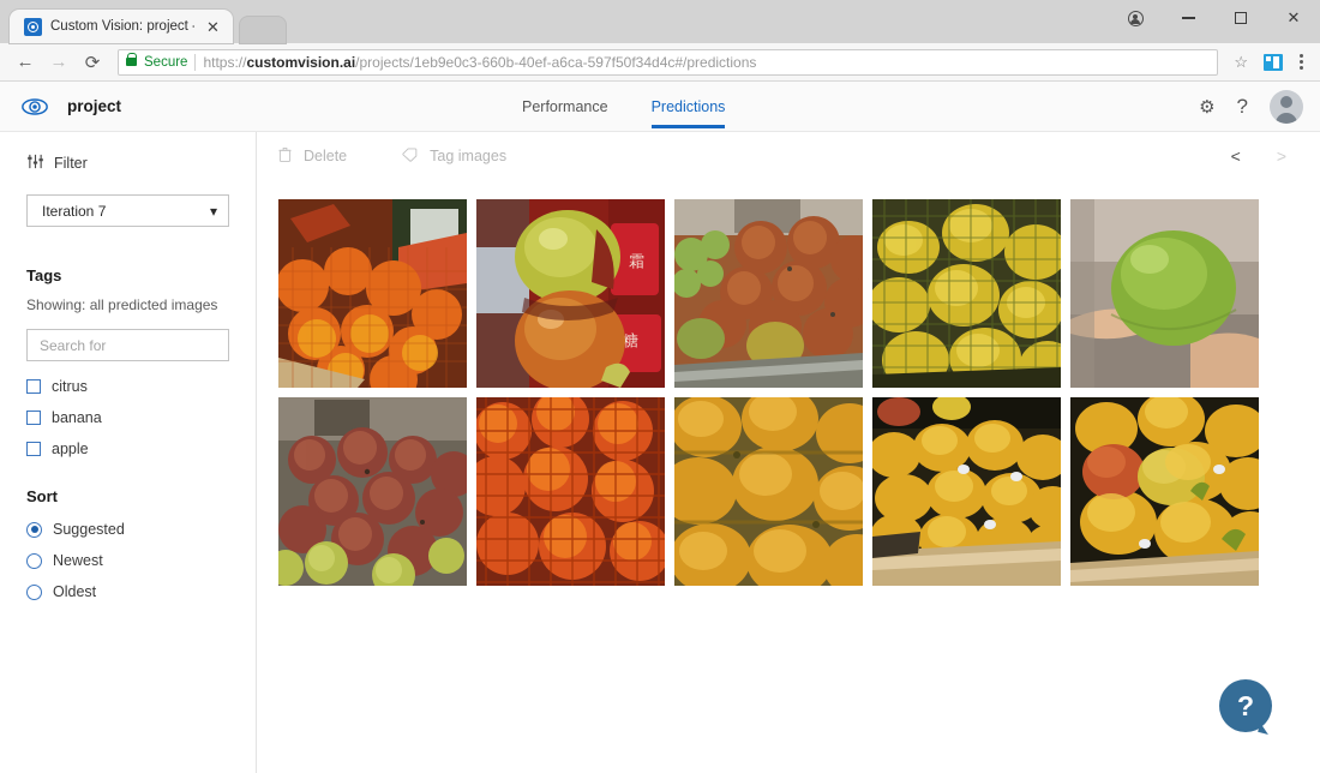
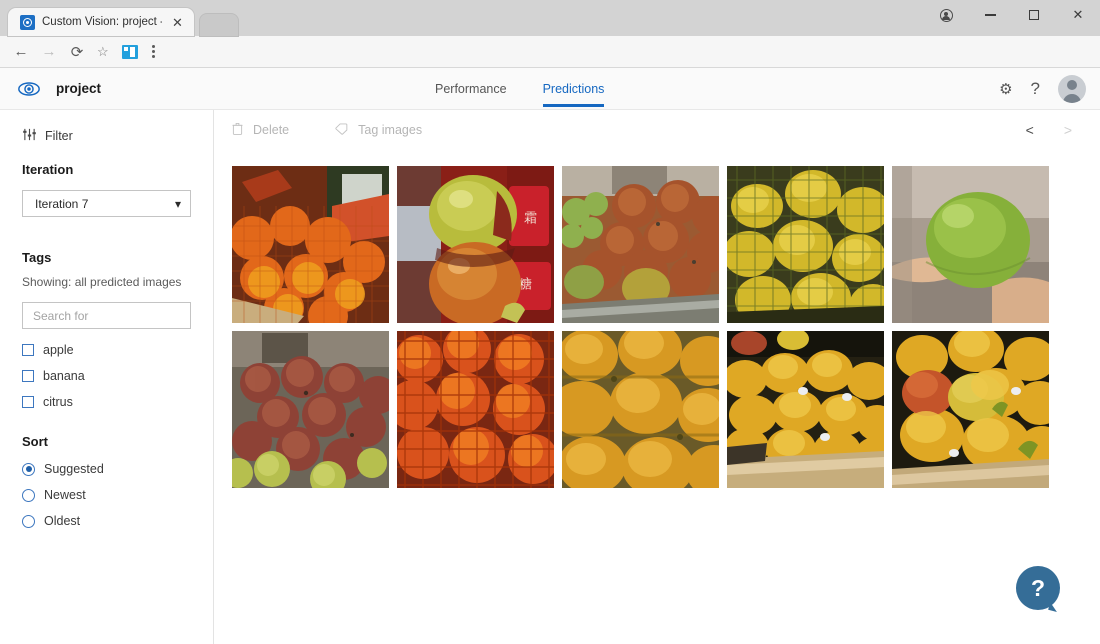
  Custom Vision: project -
  ✕
  ✕
  ←
  →
  ⟳
- Secure
- https://customvision.ai/projects/1eb9e0c3-660b-40ef-a6ca-597f50f34d4c#/predictions
  ☆
  project
  Performance
  Predictions
  ⚙
  ?
  Filter
+ Iteration
  Iteration 7
  ▾
  Tags
  Showing: all predicted images
  Search for
- citrus
+ apple
  banana
- apple
+ citrus
  Sort
  Suggested
  Newest
  Oldest
  Delete
  Tag images
  <
  >
  霜
  糖
  ?
